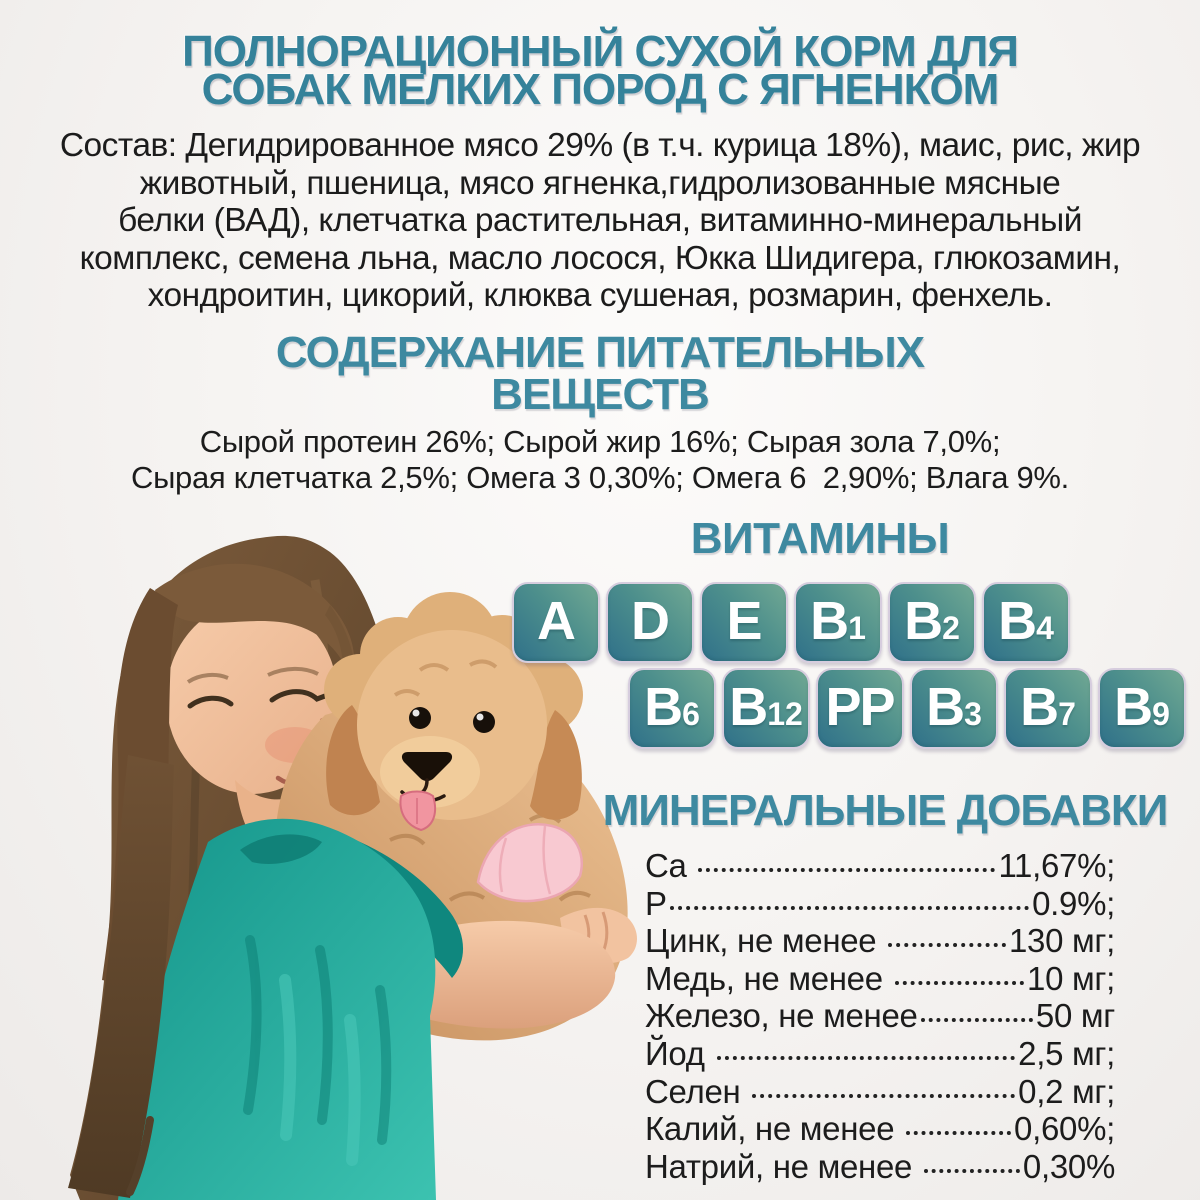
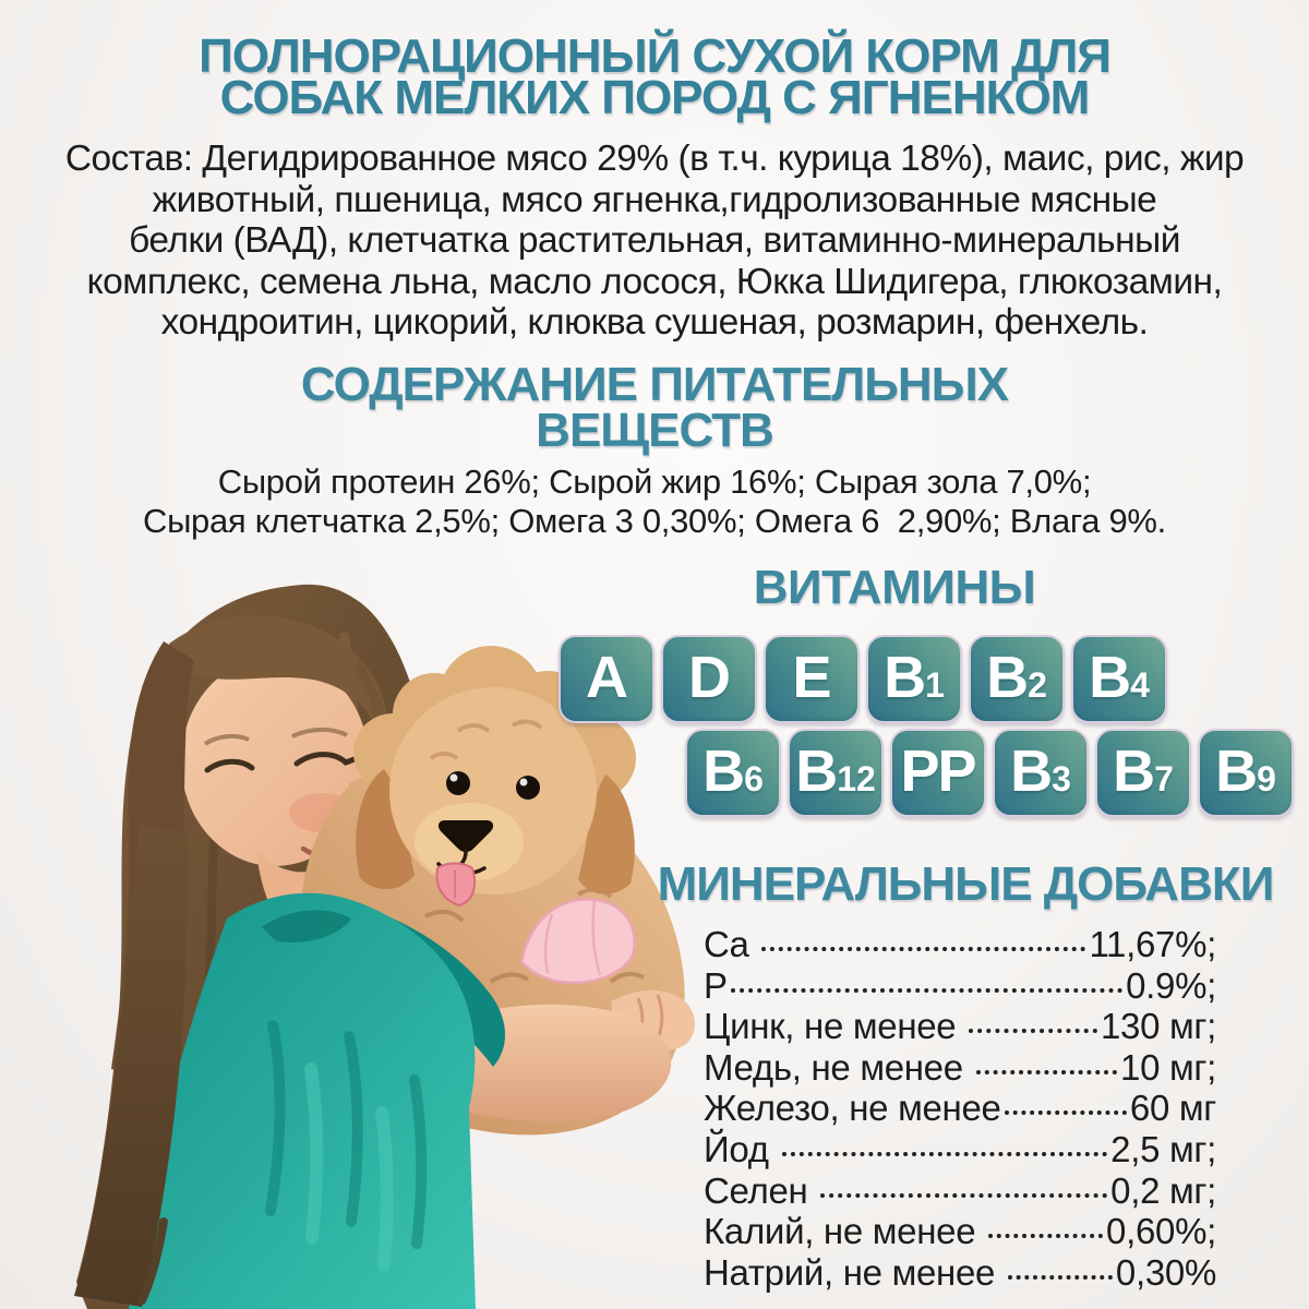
  ПОЛНОРАЦИОННЫЙ СУХОЙ КОРМ ДЛЯ
  СОБАК МЕЛКИХ ПОРОД С ЯГНЕНКОМ
  Состав: Дегидрированное мясо 29% (в т.ч. курица 18%), маис, рис, жир
  животный, пшеница, мясо ягненка,гидролизованные мясные
  белки (ВАД), клетчатка растительная, витаминно-минеральный
  комплекс, семена льна, масло лосося, Юкка Шидигера, глюкозамин,
  хондроитин, цикорий, клюква сушеная, розмарин, фенхель.
  СОДЕРЖАНИЕ ПИТАТЕЛЬНЫХ
  ВЕЩЕСТВ
  Сырой протеин 26%; Сырой жир 16%; Сырая зола 7,0%;
  Сырая клетчатка 2,5%; Омега 3 0,30%; Омега 6 2,90%; Влага 9%.
  ВИТАМИНЫ
  A
  D
  E
  B
  1
  B
  2
  B
  4
  B
  6
  B
  12
  PP
  B
  3
  B
  7
  B
  9
  МИНЕРАЛЬНЫЕ ДОБАВКИ
  Ca
  11,67%;
  P
  0.9%;
  Цинк, не менее
  130 мг;
  Медь, не менее
  10 мг;
  Железо, не менее
- 50 мг
+ 60 мг
  Йод
  2,5 мг;
  Селен
  0,2 мг;
  Калий, не менее
  0,60%;
  Натрий, не менее
  0,30%
